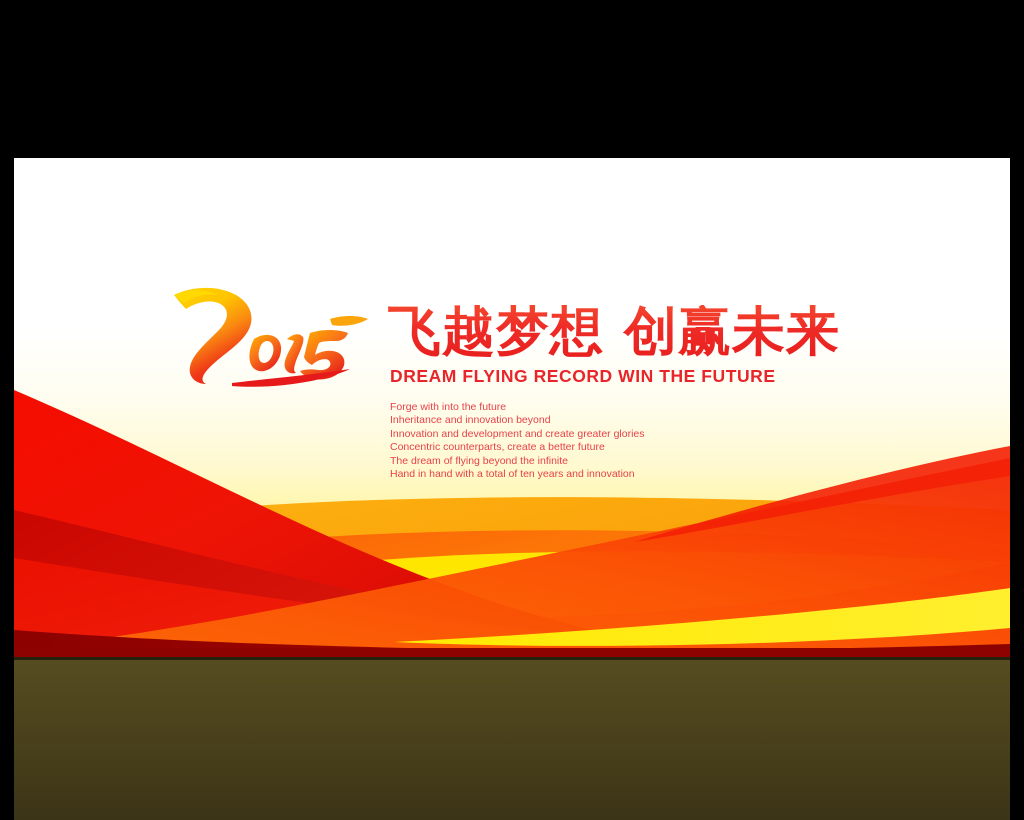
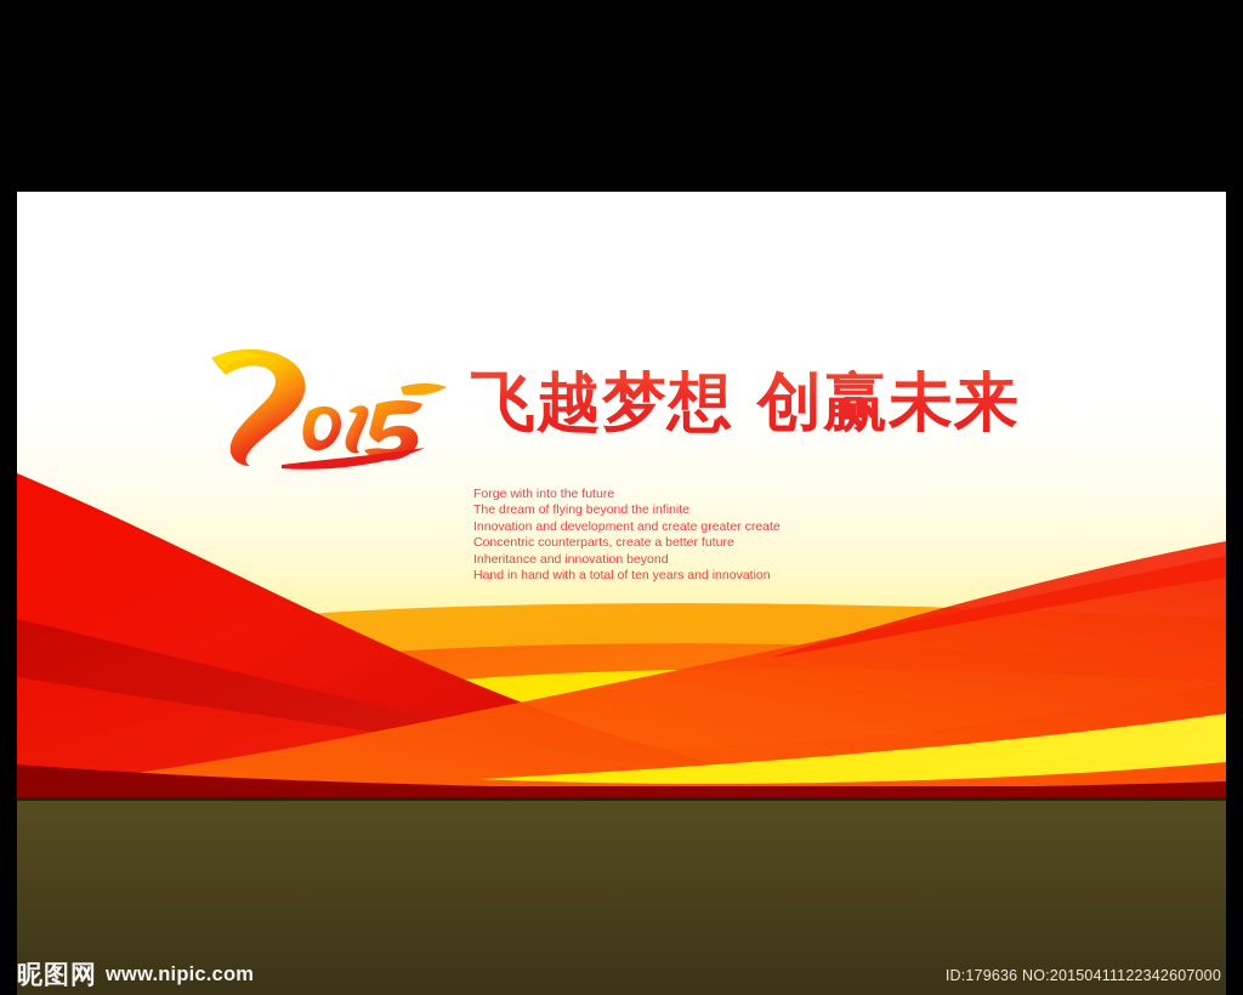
  飞越梦想 创赢未来
- DREAM FLYING RECORD WIN THE FUTURE
  Forge with into the future
- Inheritance and innovation beyond
+ The dream of flying beyond the infinite
- Innovation and development and create greater glories
+ Innovation and development and create greater create
  Concentric counterparts, create a better future
- The dream of flying beyond the infinite
+ Inheritance and innovation beyond
  Hand in hand with a total of ten years and innovation
+ 昵图网
+ www.nipic.com
+ ID:179636 NO:20150411122342607000
